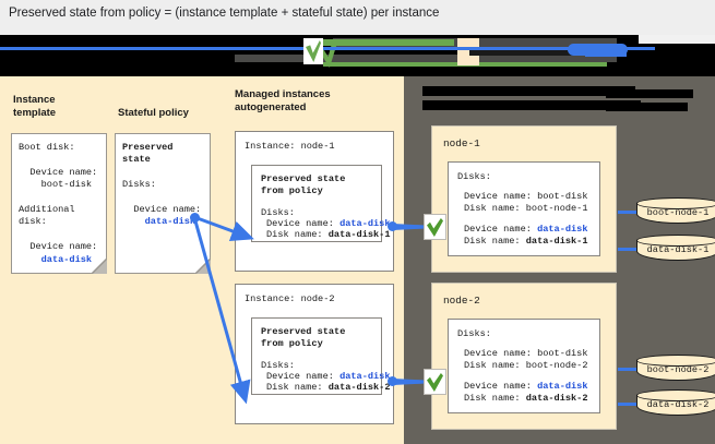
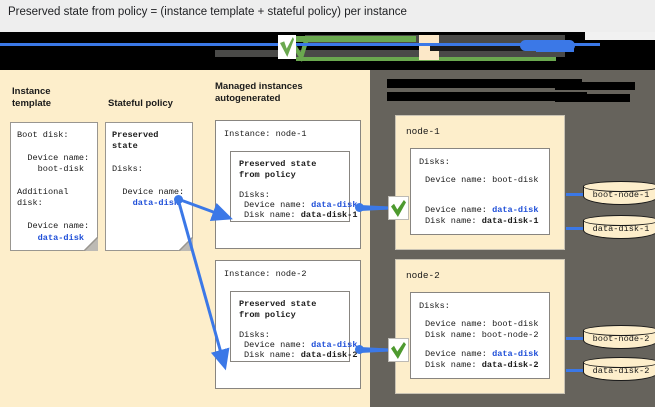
- Preserved state from policy = (instance template + stateful state) per instance
+ Preserved state from policy = (instance template + stateful policy) per instance
  Instance
  template
  Stateful policy
  Managed instances
  autogenerated
  Boot disk: Device name: boot-disk Additional disk: Device name: data-disk
  Preserved state Disks: Device name: data-dis
  Instance: node-1
  Preserved state
  from policy
  Disks:
  Device name: data-dis
  Disk name: data-disk-1
  Instance: node-2
  Preserved state
  from policy
  Disks:
  Device name: data-disk
  Disk name: data-disk-2
  node-1
  Disks:
  Device name: boot-disk
- Disk name: boot-node-1
  Device name: data-disk
  Disk name: data-disk-1
  node-2
  Disks:
  Device name: boot-disk
  Disk name: boot-node-2
  Device name: data-disk
  Disk name: data-disk-2
  boot-node-1
  data-disk-1
  boot-node-2
  data-disk-2
